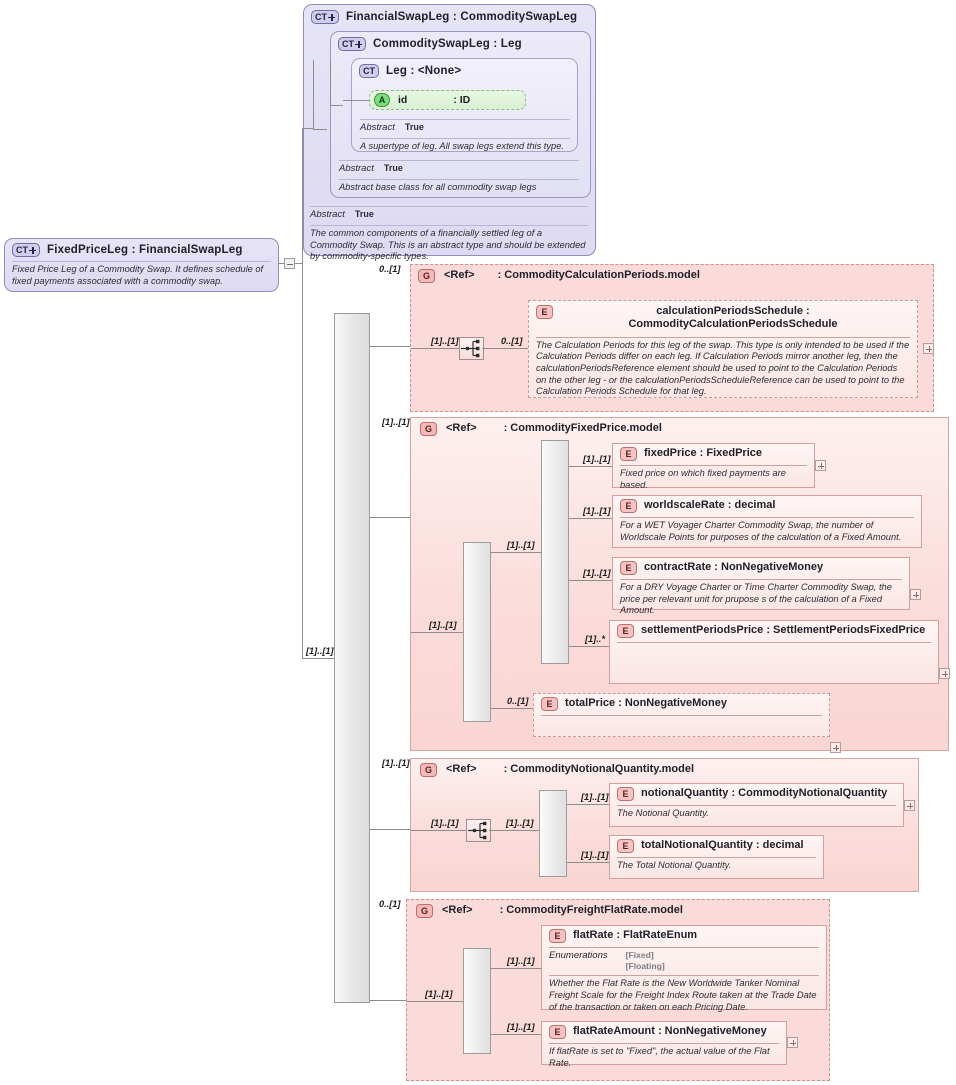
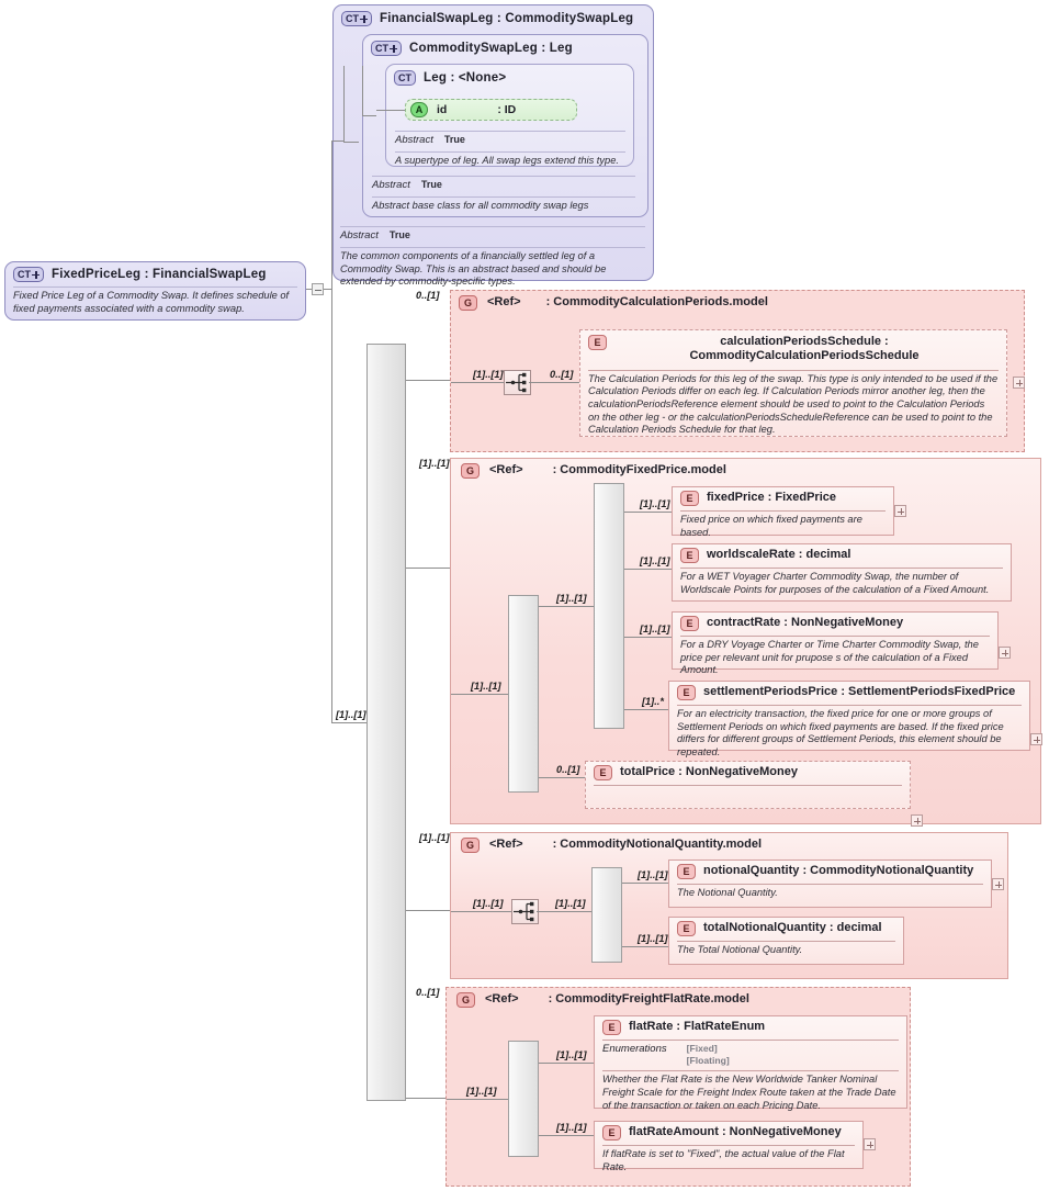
  CT
  FinancialSwapLeg : CommoditySwapLeg
  CT
  CommoditySwapLeg : Leg
  CT
  Leg : <None>
  A
  id
  : ID
  Abstract
  True
  A supertype of leg. All swap legs extend this type.
  Abstract
  True
  Abstract base class for all commodity swap legs
  Abstract
  True
- The common components of a financially settled leg of a Commodity Swap. This is an abstract type and should be extended by commodity-specific types.
+ The common components of a financially settled leg of a Commodity Swap. This is an abstract based and should be extended by commodity-specific types.
  CT
  FixedPriceLeg : FinancialSwapLeg
  Fixed Price Leg of a Commodity Swap. It defines schedule of fixed payments associated with a commodity swap.
  [1]..[1]
  0..[1]
  G
  <Ref>
  : CommodityCalculationPeriods.model
  [1]..[1]
  0..[1]
  E
  calculationPeriodsSchedule : CommodityCalculationPeriodsSchedule
  The Calculation Periods for this leg of the swap. This type is only intended to be used if the Calculation Periods differ on each leg. If Calculation Periods mirror another leg, then the calculationPeriodsReference element should be used to point to the Calculation Periods on the other leg - or the calculationPeriodsScheduleReference can be used to point to the Calculation Periods Schedule for that leg.
  [1]..[1]
  G
  <Ref>
  : CommodityFixedPrice.model
  [1]..[1]
  [1]..[1]
  [1]..[1]
  [1]..[1]
  [1]..[1]
  [1]..*
  0..[1]
  E
  fixedPrice : FixedPrice
  Fixed price on which fixed payments are based.
  E
  worldscaleRate : decimal
  For a WET Voyager Charter Commodity Swap, the number of Worldscale Points for purposes of the calculation of a Fixed Amount.
  E
  contractRate : NonNegativeMoney
  For a DRY Voyage Charter or Time Charter Commodity Swap, the price per relevant unit for prupose s of the calculation of a Fixed Amount.
  E
  settlementPeriodsPrice : SettlementPeriodsFixedPrice
+ For an electricity transaction, the fixed price for one or more groups of Settlement Periods on which fixed payments are based. If the fixed price differs for different groups of Settlement Periods, this element should be repeated.
  E
  totalPrice : NonNegativeMoney
  [1]..[1]
  G
  <Ref>
  : CommodityNotionalQuantity.model
  [1]..[1]
  [1]..[1]
  [1]..[1]
  [1]..[1]
  E
  notionalQuantity : CommodityNotionalQuantity
  The Notional Quantity.
  E
  totalNotionalQuantity : decimal
  The Total Notional Quantity.
  0..[1]
  G
  <Ref>
  : CommodityFreightFlatRate.model
  [1]..[1]
  [1]..[1]
  [1]..[1]
  E
  flatRate : FlatRateEnum
  Enumerations
  [Fixed]
  [Floating]
  Whether the Flat Rate is the New Worldwide Tanker Nominal Freight Scale for the Freight Index Route taken at the Trade Date of the transaction or taken on each Pricing Date.
  E
  flatRateAmount : NonNegativeMoney
  If flatRate is set to "Fixed", the actual value of the Flat Rate.
